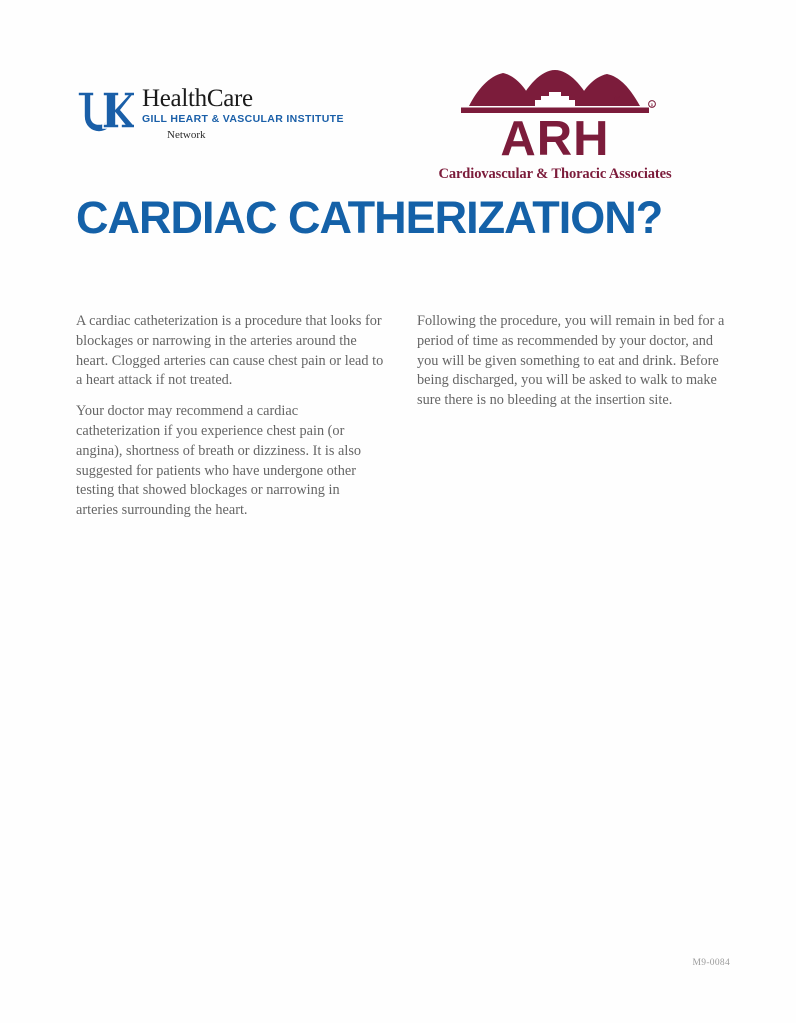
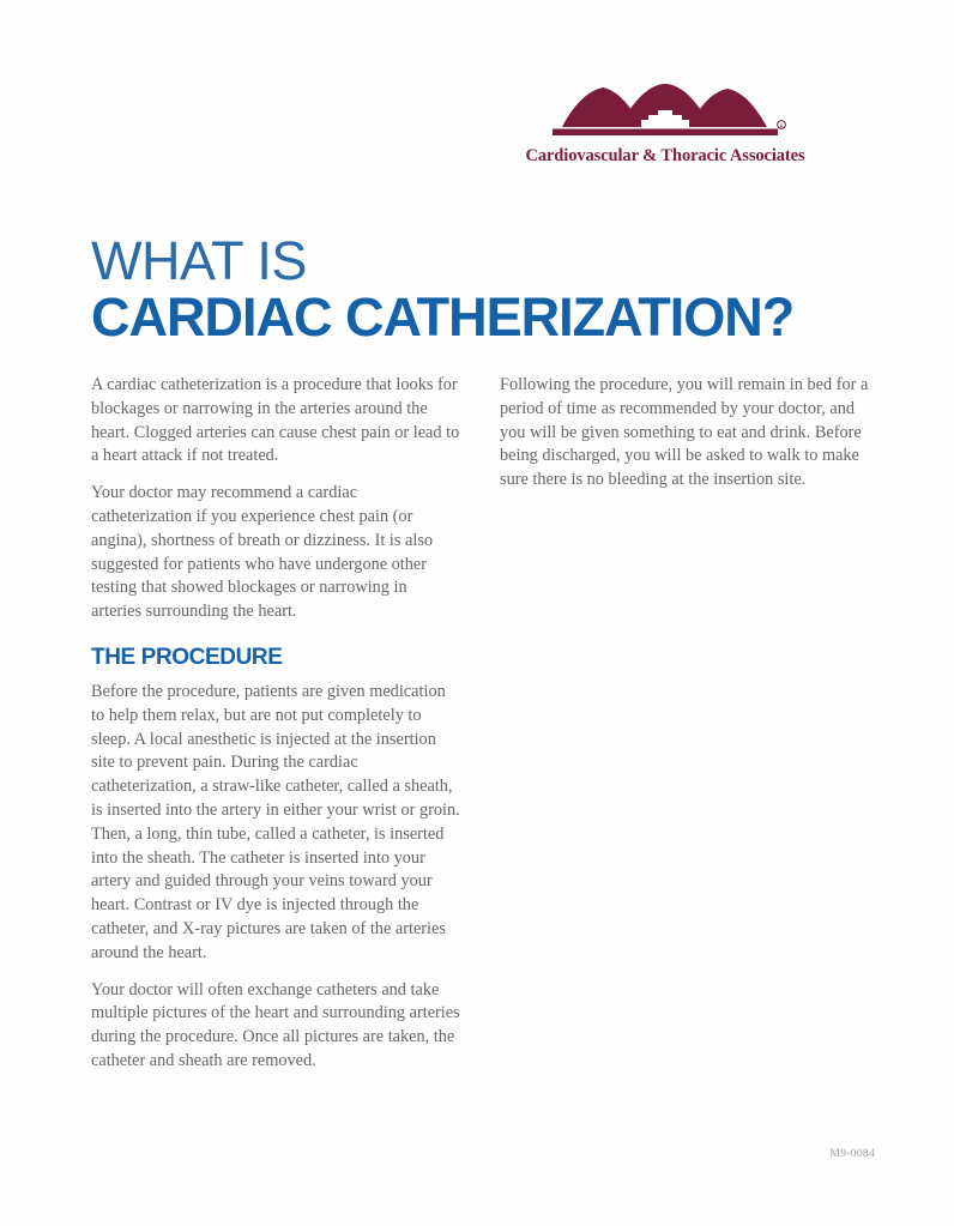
- HealthCare
- GILL HEART & VASCULAR INSTITUTE
- Network
- ARH
  Cardiovascular & Thoracic Associates
+ WHAT IS
  CARDIAC CATHERIZATION?
  A cardiac catheterization is a procedure that looks for blockages or narrowing in the arteries around the heart. Clogged arteries can cause chest pain or lead to a heart attack if not treated.
  Your doctor may recommend a cardiac catheterization if you experience chest pain (or angina), shortness of breath or dizziness. It is also suggested for patients who have undergone other testing that showed blockages or narrowing in arteries surrounding the heart.
+ THE PROCEDURE
+ Before the procedure, patients are given medication to help them relax, but are not put completely to sleep. A local anesthetic is injected at the insertion site to prevent pain. During the cardiac catheterization, a straw-like catheter, called a sheath, is inserted into the artery in either your wrist or groin. Then, a long, thin tube, called a catheter, is inserted into the sheath. The catheter is inserted into your artery and guided through your veins toward your heart. Contrast or IV dye is injected through the catheter, and X-ray pictures are taken of the arteries around the heart.
+ Your doctor will often exchange catheters and take multiple pictures of the heart and surrounding arteries during the procedure. Once all pictures are taken, the catheter and sheath are removed.
  Following the procedure, you will remain in bed for a period of time as recommended by your doctor, and you will be given something to eat and drink. Before being discharged, you will be asked to walk to make sure there is no bleeding at the insertion site.
  M9-0084
